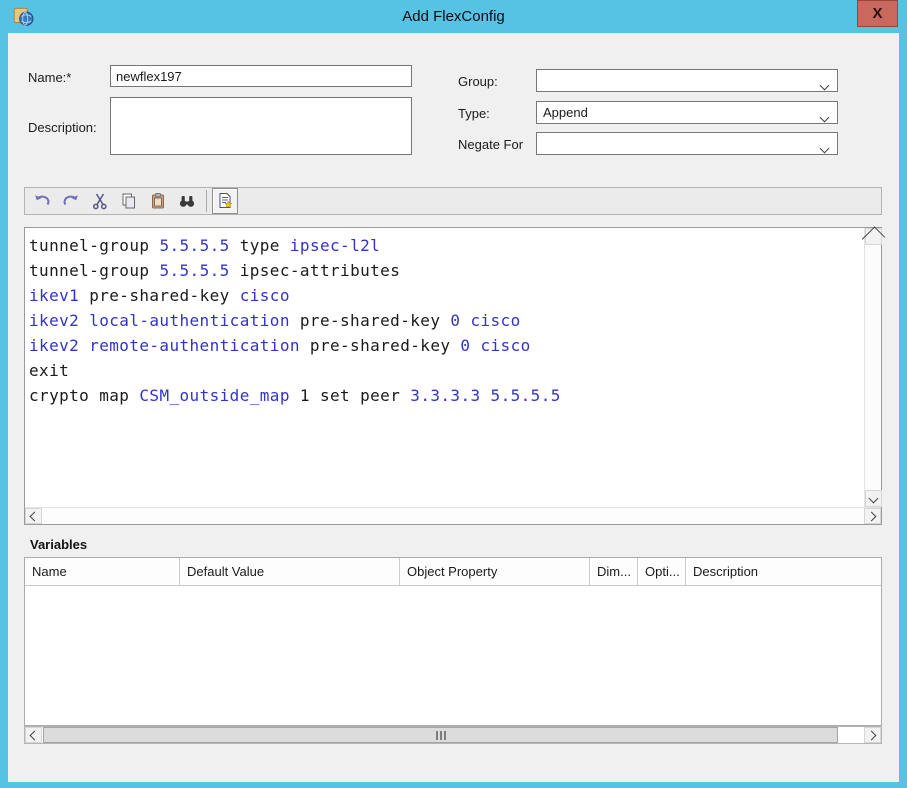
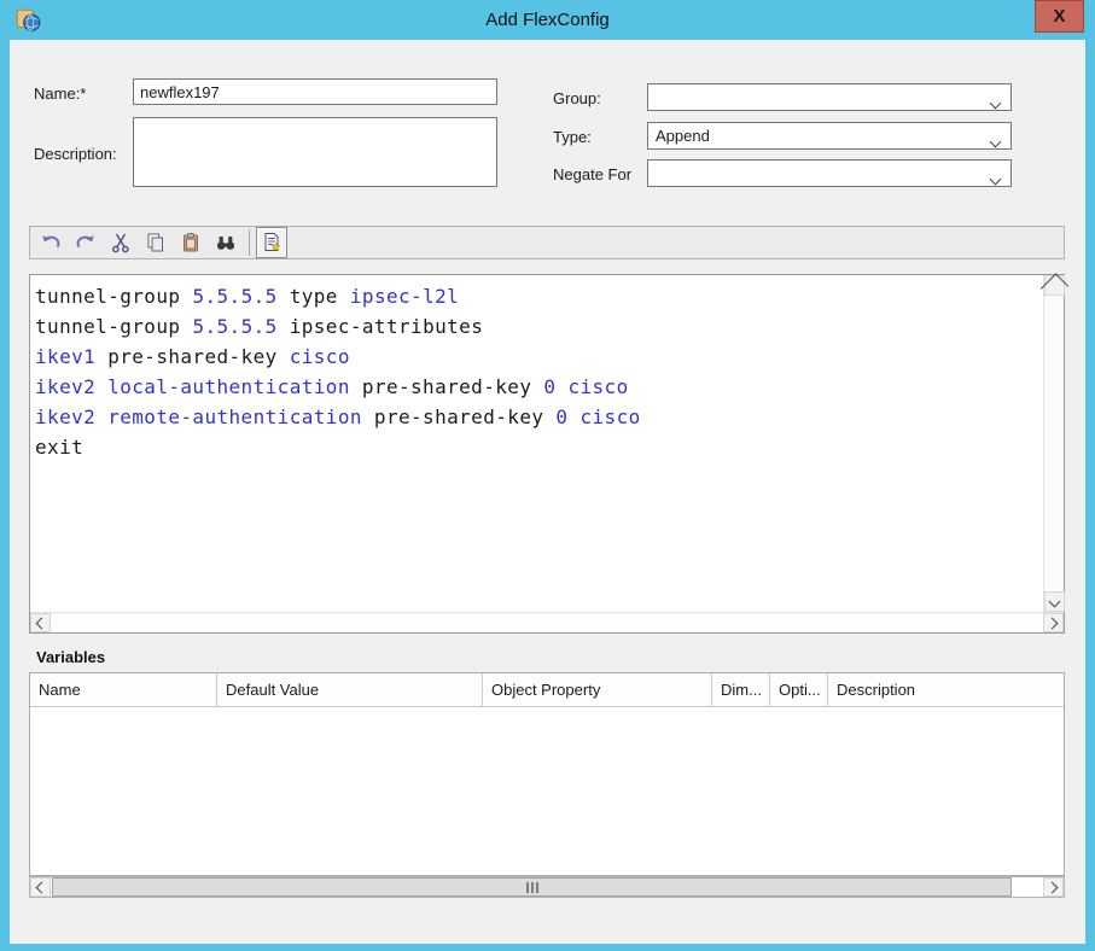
  Add FlexConfig
  X
  Name:*
  newflex197
  Description:
  Group:
  Type:
  Append
  Negate For
  tunnel-group 5.5.5.5 type ipsec-l2l
  tunnel-group 5.5.5.5 ipsec-attributes
  ikev1 pre-shared-key cisco
  ikev2 local-authentication pre-shared-key 0 cisco
  ikev2 remote-authentication pre-shared-key 0 cisco
  exit
- crypto map CSM_outside_map 1 set peer 3.3.3.3 5.5.5.5
  Variables
  Name
  Default Value
  Object Property
  Dim...
  Opti...
  Description
